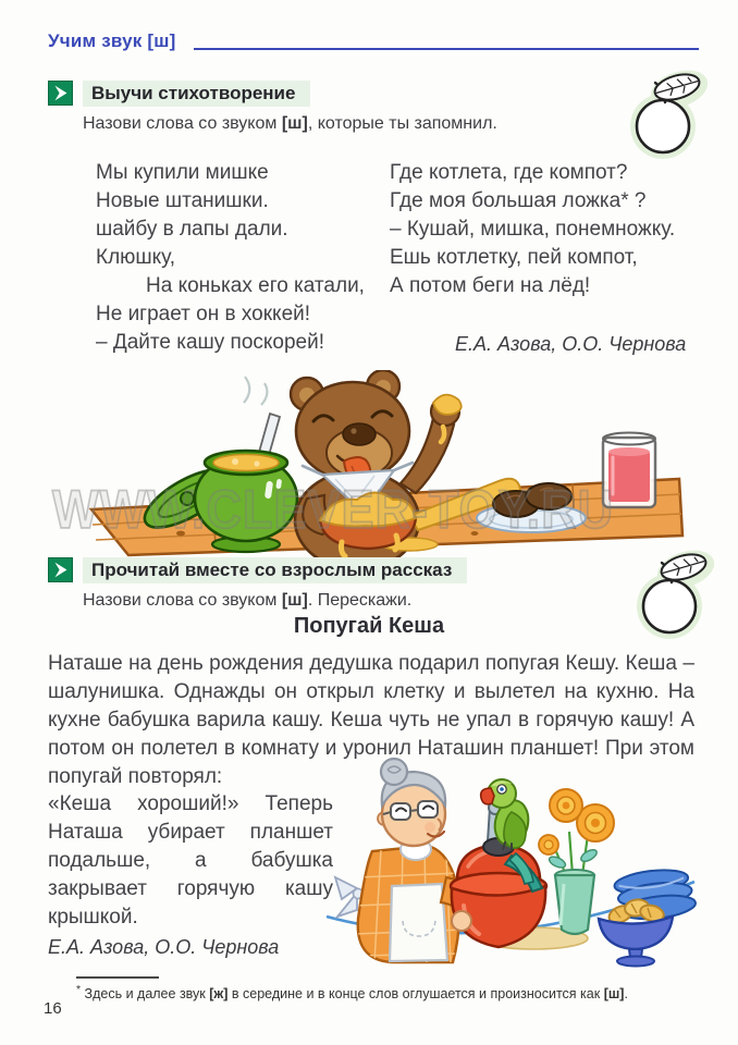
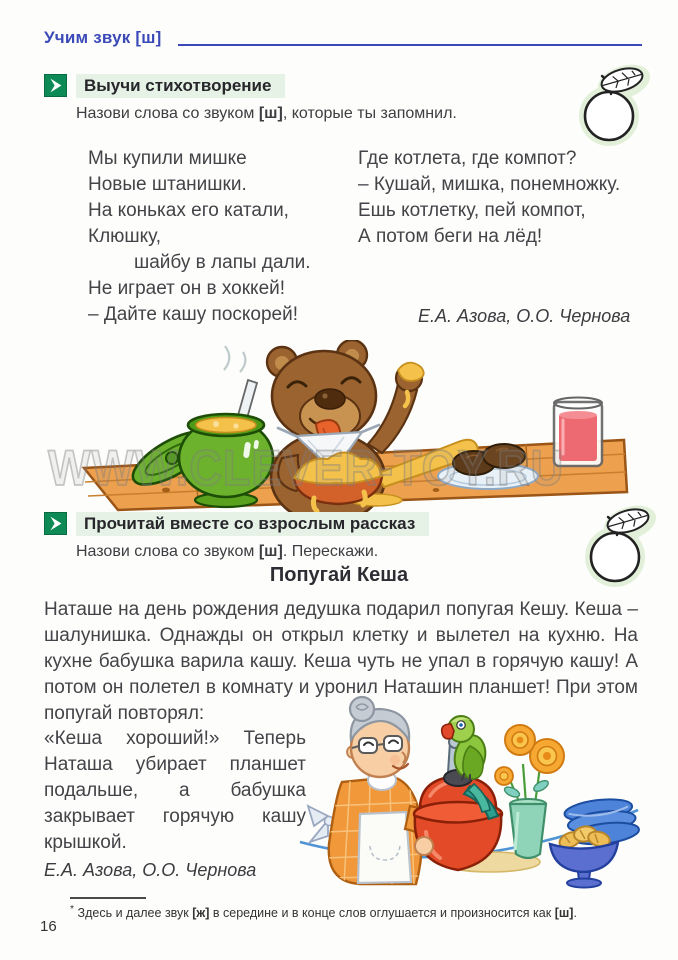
  Учим звук [ш]
  Выучи стихотворение
  Назови слова со звуком [ш], которые ты запомнил.
  Мы купили мишке
  Новые штанишки.
- шайбу в лапы дали.
+ На коньках его катали,
  Клюшку,
- На коньках его катали,
+ шайбу в лапы дали.
  Не играет он в хоккей!
  – Дайте кашу поскорей!
  Где котлета, где компот?
- Где моя большая ложка* ?
  – Кушай, мишка, понемножку.
  Ешь котлетку, пей компот,
  А потом беги на лёд!
  Е.А. Азова, О.О. Чернова
  WWW.CLEVER-TOY.RU
  Прочитай вместе со взрослым рассказ
  Назови слова со звуком [ш]. Перескажи.
  Попугай Кеша
  Наташе на день рождения дедушка подарил попугая Кешу. Кеша – шалунишка. Однажды он открыл клетку и вылетел на кухню. На кухне бабушка варила кашу. Кеша чуть не упал в горячую кашу! А потом он полетел в комнату и уронил Наташин планшет! При этом попугай повторял:
  «Кеша хороший!» Теперь Наташа убирает планшет подальше, а бабушка закрывает горячую кашу крышкой.
  Е.А. Азова, О.О. Чернова
  * Здесь и далее звук [ж] в середине и в конце слов оглушается и произносится как [ш].
  16
